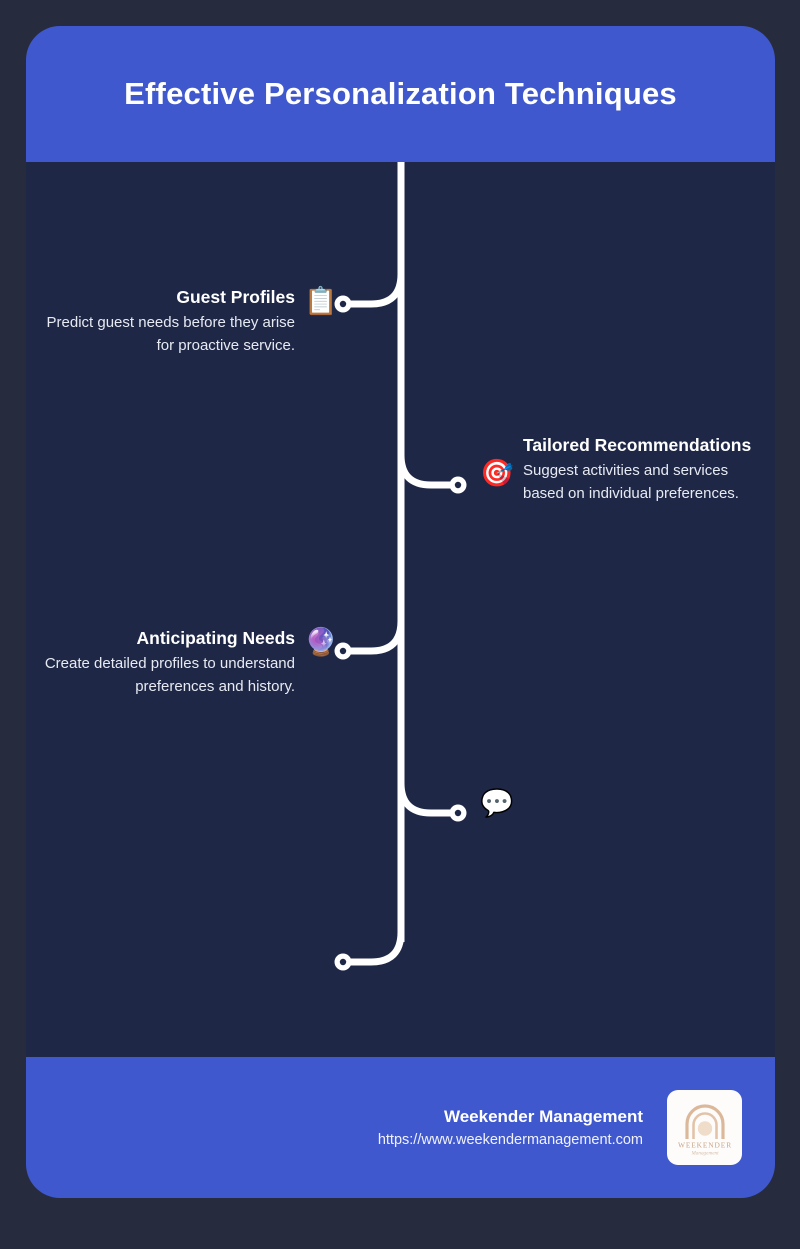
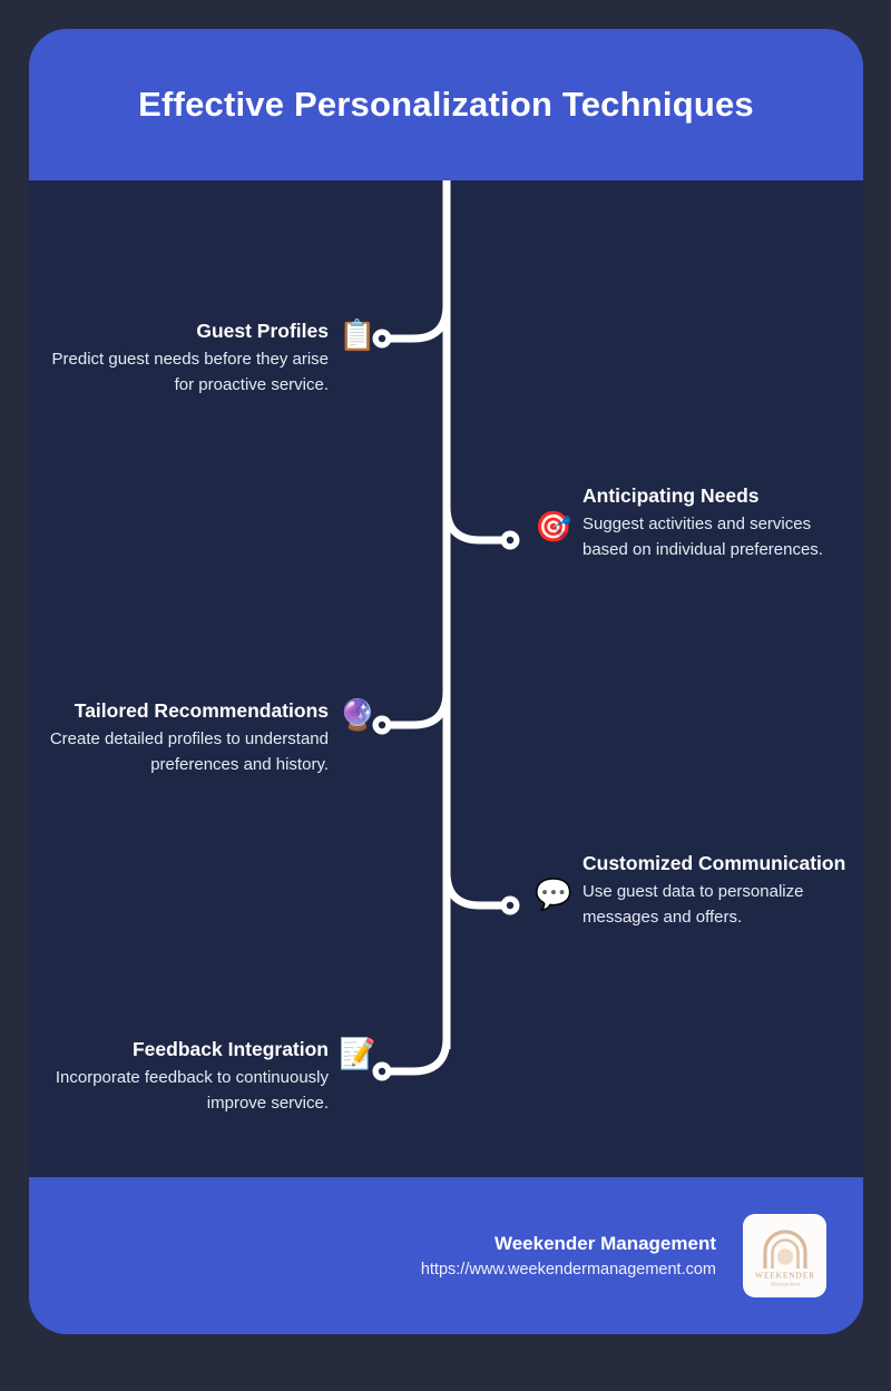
  Effective Personalization Techniques
  Guest Profiles
  Predict guest needs before they arise for proactive service.
  📋
  🎯
- Tailored Recommendations
+ Anticipating Needs
  Suggest activities and services based on individual preferences.
- Anticipating Needs
+ Tailored Recommendations
  Create detailed profiles to understand preferences and history.
  🔮
  💬
+ Customized Communication
+ Use guest data to personalize messages and offers.
+ Feedback Integration
+ Incorporate feedback to continuously improve service.
+ 📝
  Weekender Management
  https://www.weekendermanagement.com
  WEEKENDER
